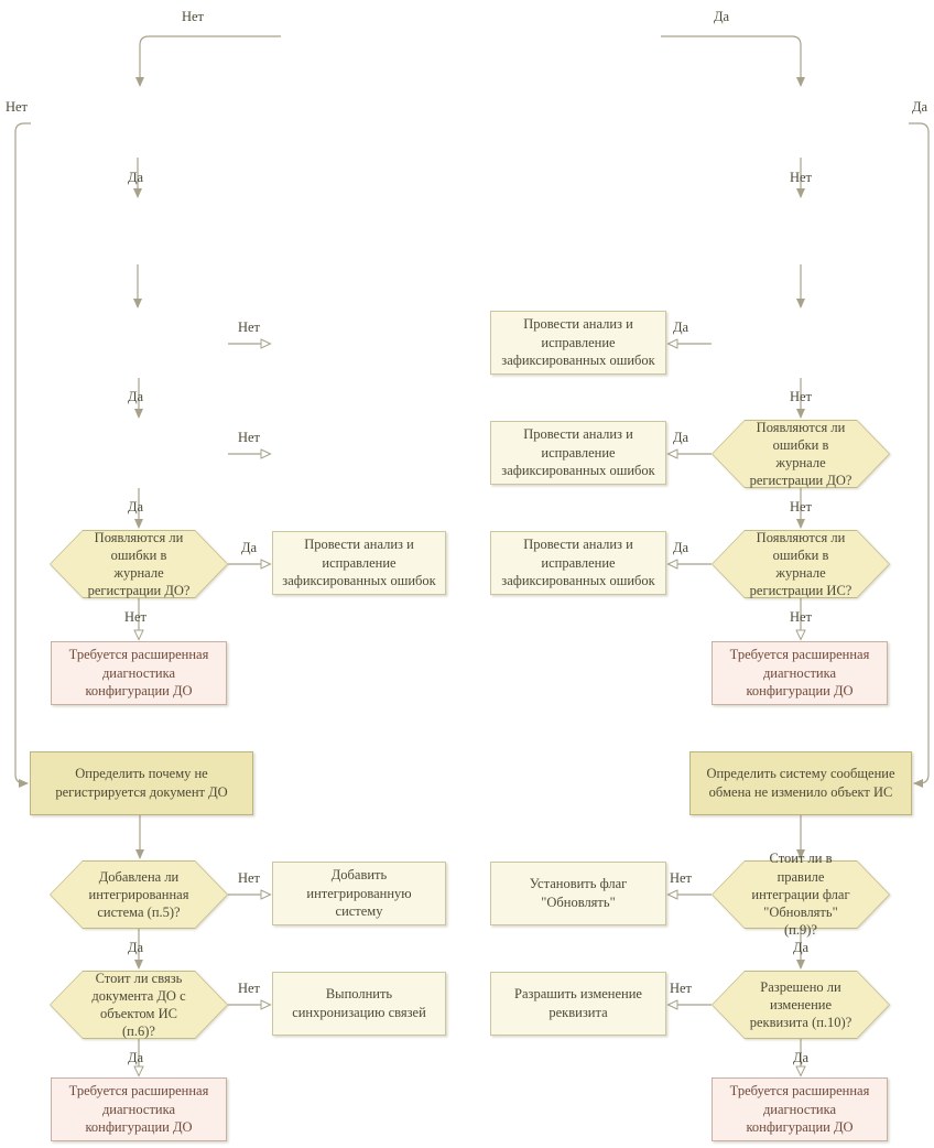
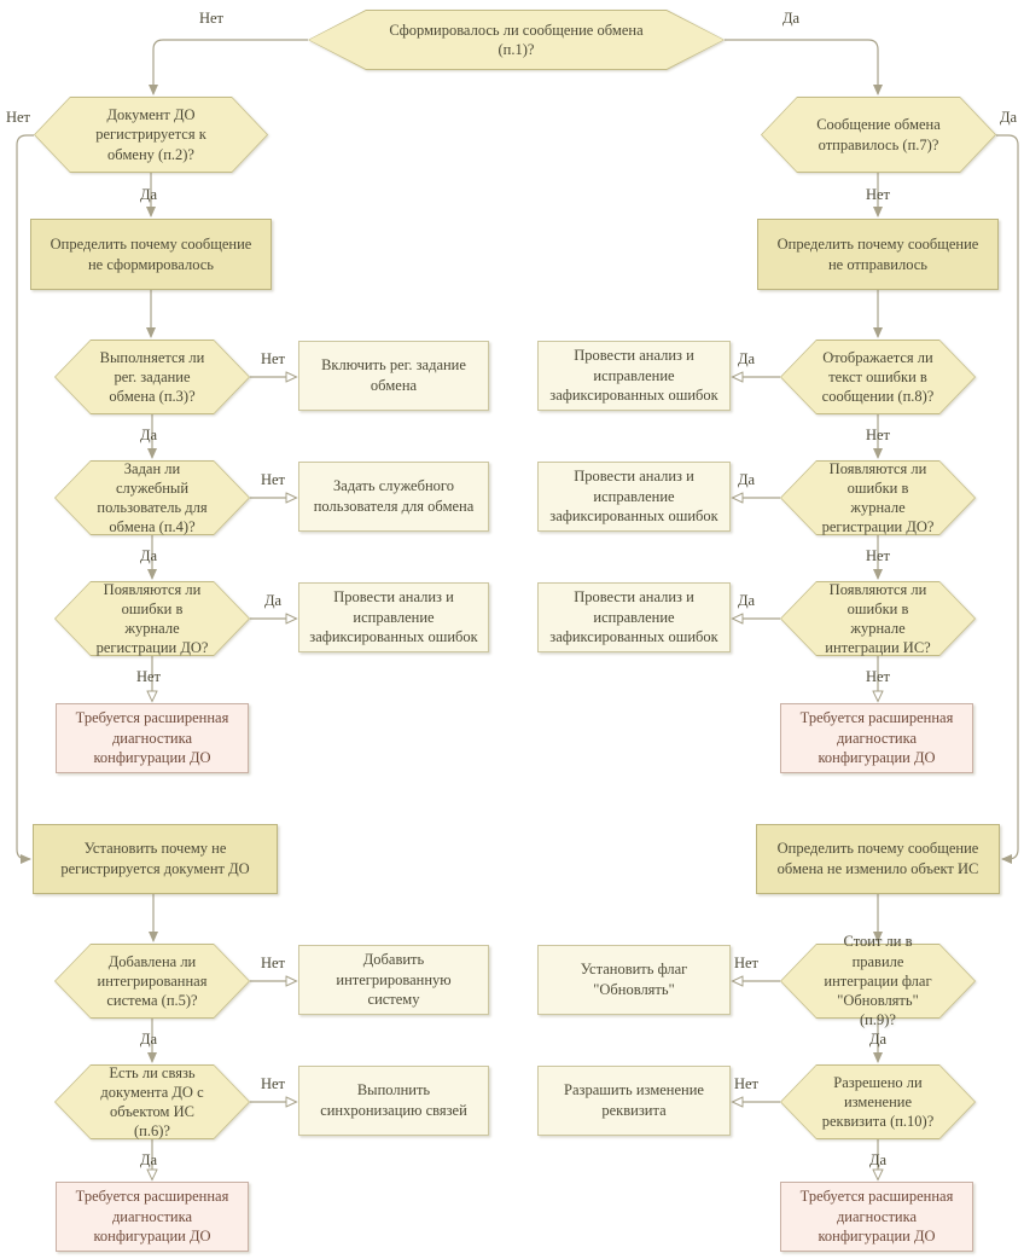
+ Сформировалось ли сообщение обмена (п.1)?
+ Документ ДО регистрируется к обмену (п.2)?
+ Определить почему сообщение не сформировалось
+ Выполняется ли рег. задание обмена (п.3)?
+ Включить рег. задание обмена
+ Задан ли служебный пользователь для обмена (п.4)?
+ Задать служебного пользователя для обмена
  Появляются ли ошибки в журнале регистрации ДО?
  Провести анализ и исправление зафиксированных ошибок
  Требуется расширенная диагностика конфигурации ДО
- Определить почему не регистрируется документ ДО
+ Установить почему не регистрируется документ ДО
  Добавлена ли интегрированная система (п.5)?
  Добавить интегрированную систему
- Стоит ли связь документа ДО с объектом ИС (п.6)?
+ Есть ли связь документа ДО с объектом ИС (п.6)?
  Выполнить синхронизацию связей
  Требуется расширенная диагностика конфигурации ДО
+ Сообщение обмена отправилось (п.7)?
+ Определить почему сообщение не отправилось
+ Отображается ли текст ошибки в сообщении (п.8)?
  Провести анализ и исправление зафиксированных ошибок
  Появляются ли ошибки в журнале регистрации ДО?
  Провести анализ и исправление зафиксированных ошибок
- Появляются ли ошибки в журнале регистрации ИС?
+ Появляются ли ошибки в журнале интеграции ИС?
  Провести анализ и исправление зафиксированных ошибок
  Требуется расширенная диагностика конфигурации ДО
- Определить систему сообщение обмена не изменило объект ИС
+ Определить почему сообщение обмена не изменило объект ИС
  Стоит ли в правиле интеграции флаг "Обновлять" (п.9)?
  Установить флаг "Обновлять"
  Разрешено ли изменение реквизита (п.10)?
  Разрашить изменение реквизита
  Требуется расширенная диагностика конфигурации ДО
  Нет
  Да
  Нет
  Да
  Да
  Нет
  Нет
  Да
  Да
  Нет
  Нет
  Да
  Да
  Нет
  Да
  Да
  Нет
  Нет
  Нет
  Нет
  Да
  Да
  Нет
  Нет
  Да
  Да
